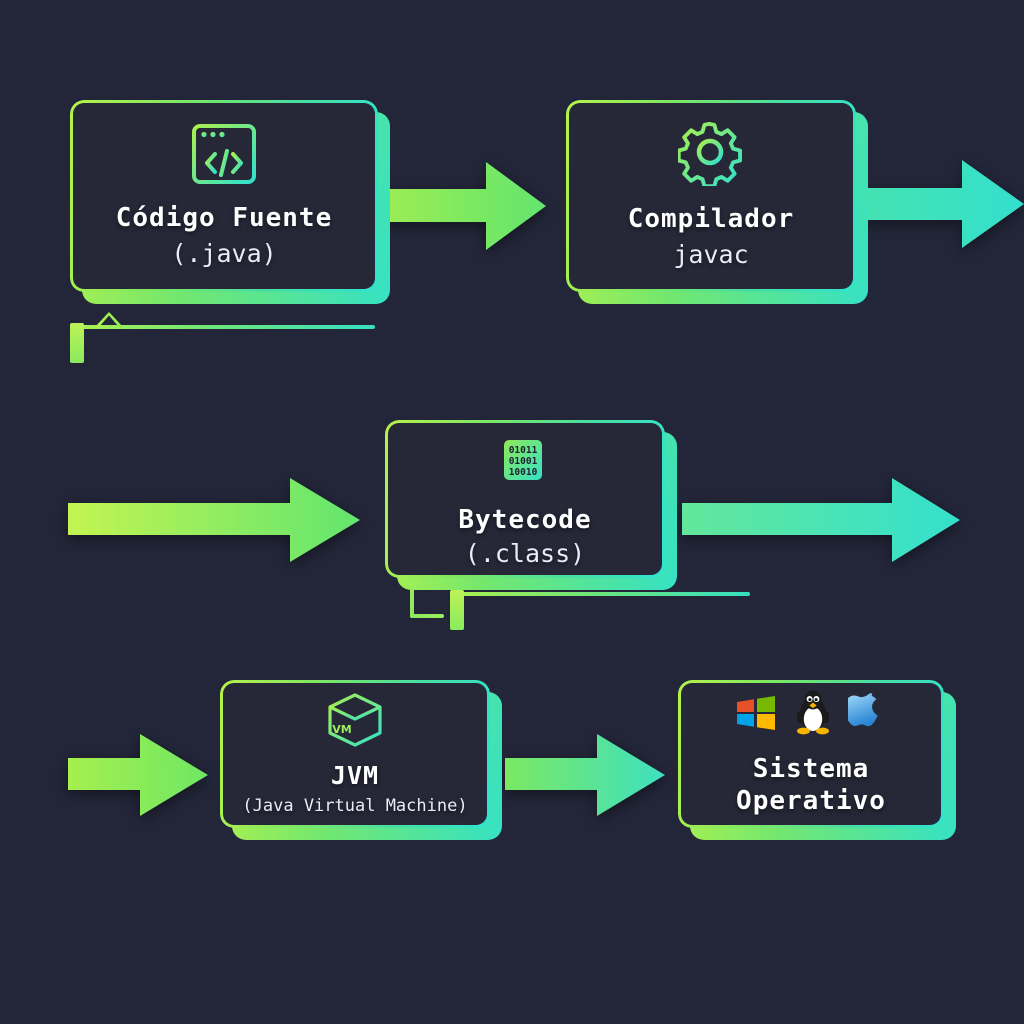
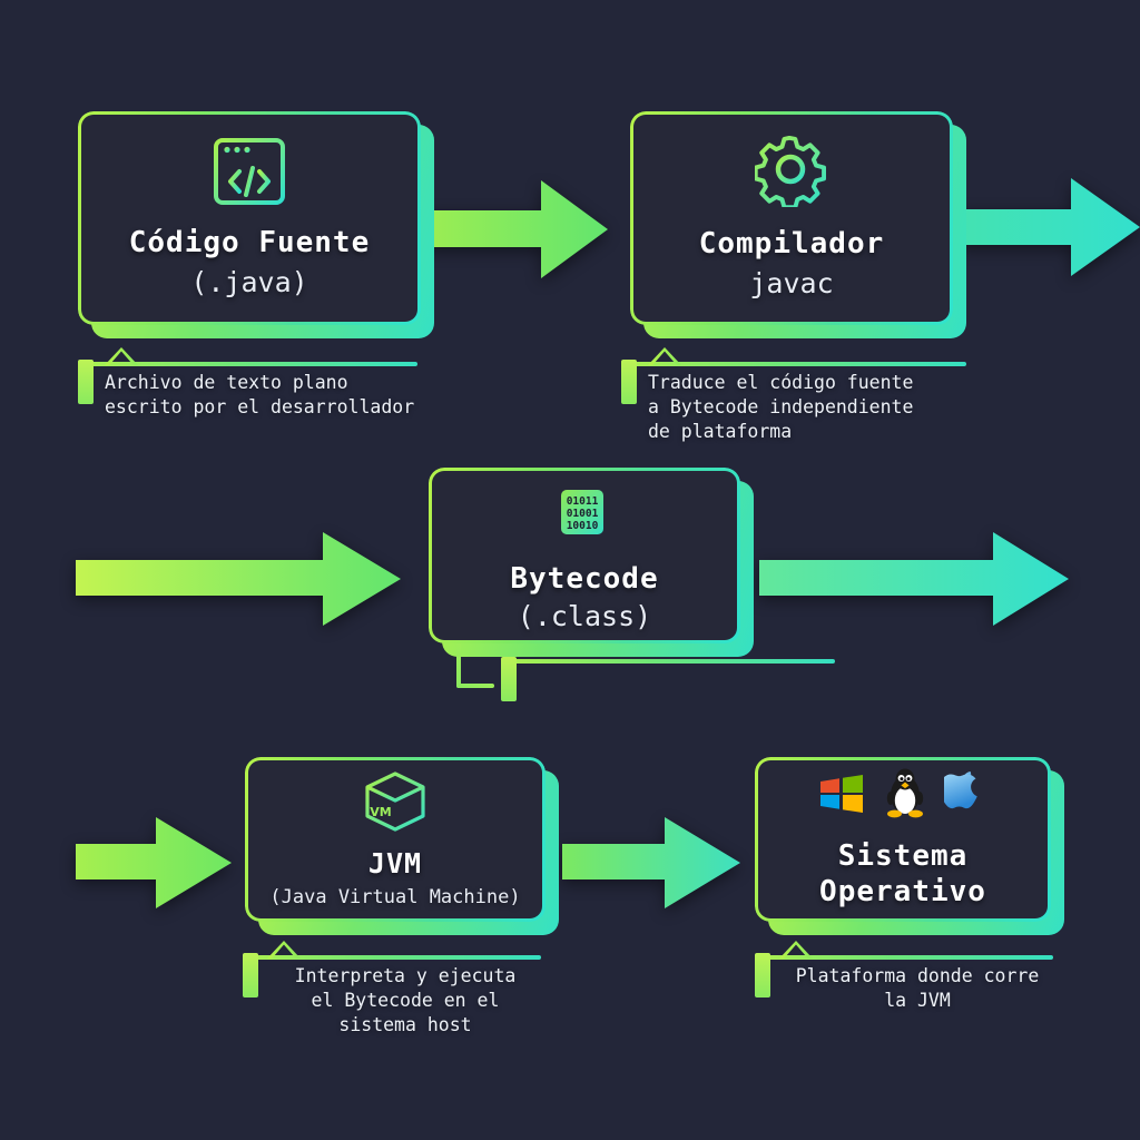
+ Archivo de texto plano
+ escrito por el desarrollador
+ Traduce el código fuente
+ a Bytecode independiente
+ de plataforma
+ Interpreta y ejecuta
+ el Bytecode en el
+ sistema host
+ Plataforma donde corre
+ la JVM
